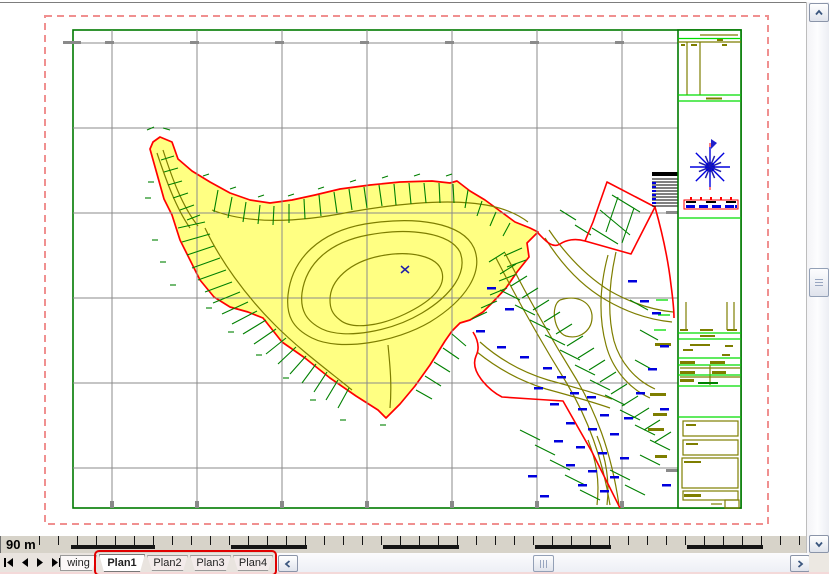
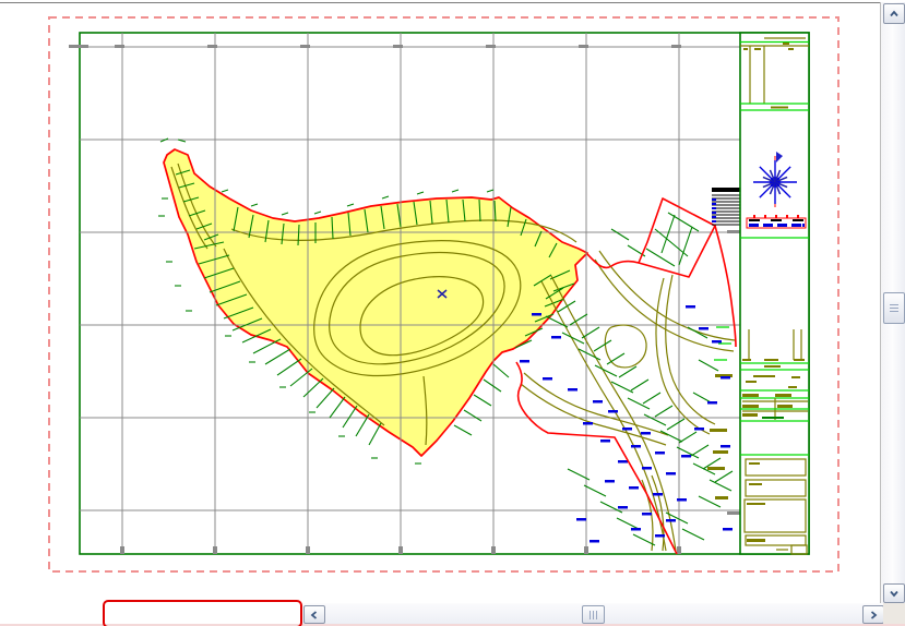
- 90 m
- wing
- Plan1
- Plan2
- Plan3
- Plan4
